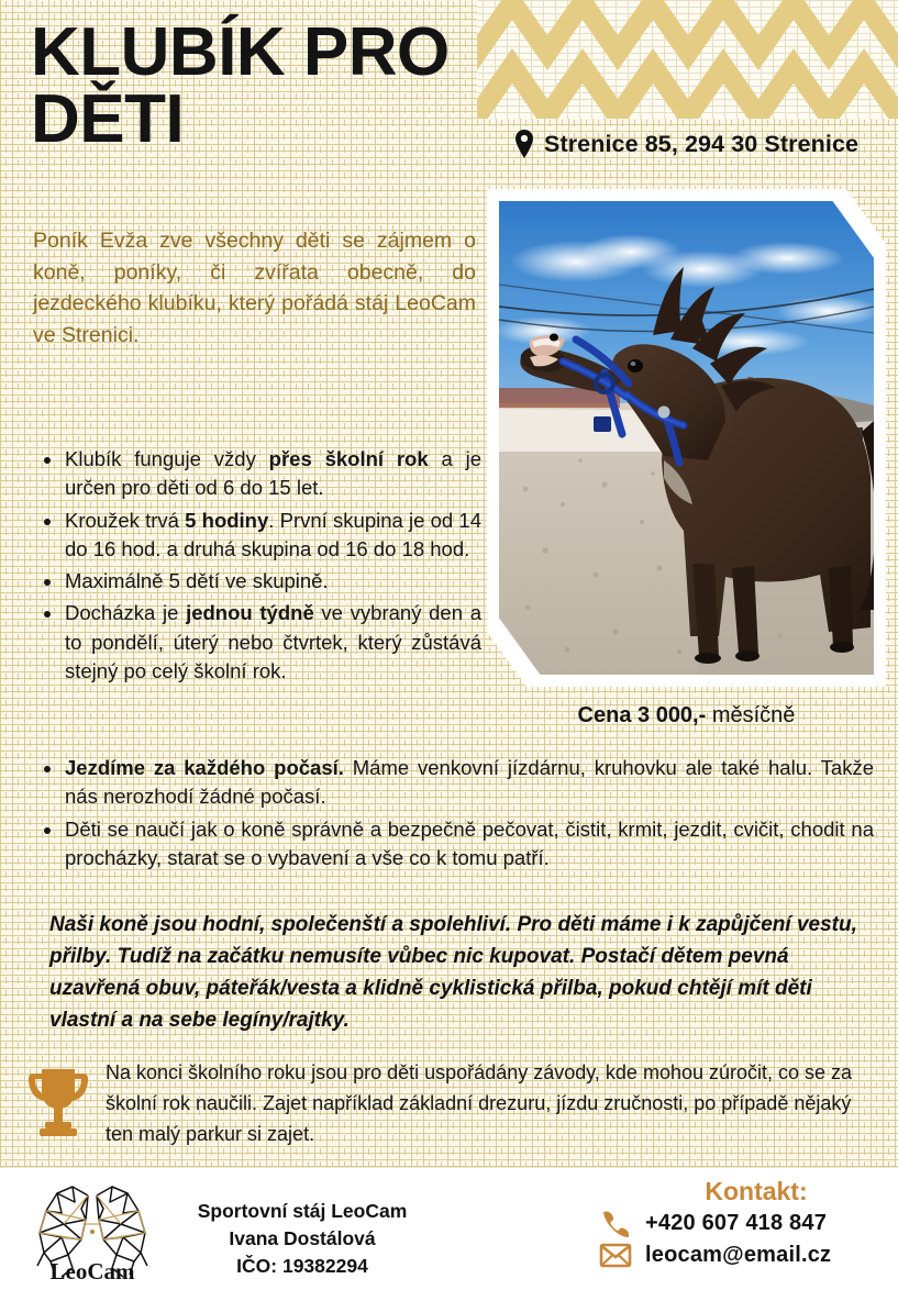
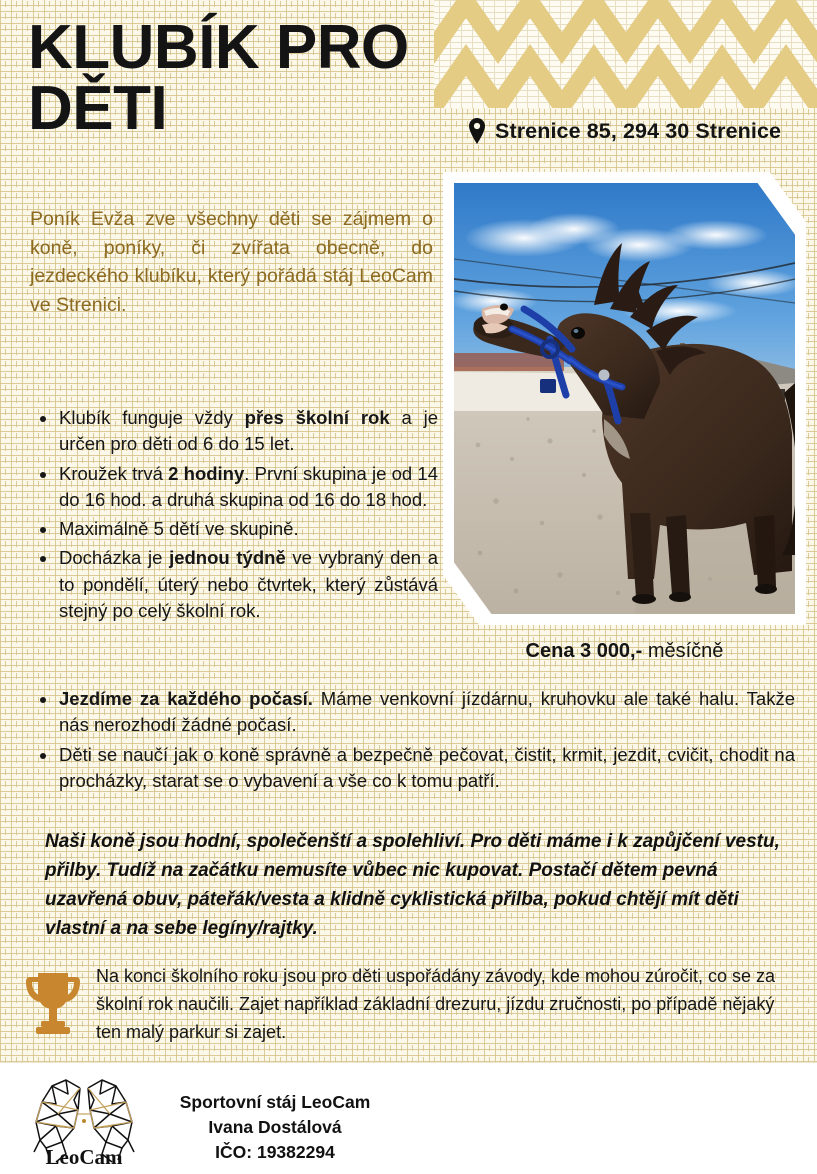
  KLUBÍK PRO DĚTI
  Strenice 85, 294 30 Strenice
  Cena 3 000,- měsíčně
  Poník Evža zve všechny děti se zájmem o koně, poníky, či zvířata obecně, do jezdeckého klubíku, který pořádá stáj LeoCam ve Strenici.
  Klubík funguje vždy přes školní rok a je určen pro děti od 6 do 15 let.
- Kroužek trvá 5 hodiny. První skupina je od 14 do 16 hod. a druhá skupina od 16 do 18 hod.
+ Kroužek trvá 2 hodiny. První skupina je od 14 do 16 hod. a druhá skupina od 16 do 18 hod.
  Maximálně 5 dětí ve skupině.
  Docházka je jednou týdně ve vybraný den a to pondělí, úterý nebo čtvrtek, který zůstává stejný po celý školní rok.
  Jezdíme za každého počasí. Máme venkovní jízdárnu, kruhovku ale také halu. Takže nás nerozhodí žádné počasí.
  Děti se naučí jak o koně správně a bezpečně pečovat, čistit, krmit, jezdit, cvičit, chodit na procházky, starat se o vybavení a vše co k tomu patří.
  Naši koně jsou hodní, společenští a spolehliví. Pro děti máme i k zapůjčení vestu, přilby. Tudíž na začátku nemusíte vůbec nic kupovat. Postačí dětem pevná uzavřená obuv, páteřák/vesta a klidně cyklistická přilba, pokud chtějí mít děti vlastní a na sebe legíny/rajtky.
  Na konci školního roku jsou pro děti uspořádány závody, kde mohou zúročit, co se za školní rok naučili. Zajet například základní drezuru, jízdu zručnosti, po případě nějaký ten malý parkur si zajet.
  LeoCam
  Sportovní stáj LeoCam
  Ivana Dostálová
  IČO: 19382294
- Kontakt:
- +420 607 418 847
- leocam@email.cz
